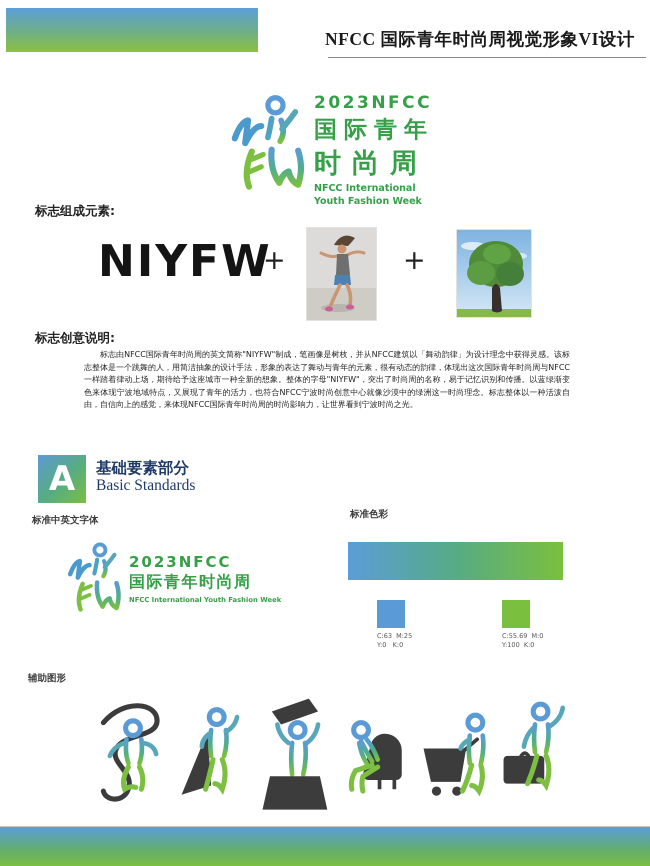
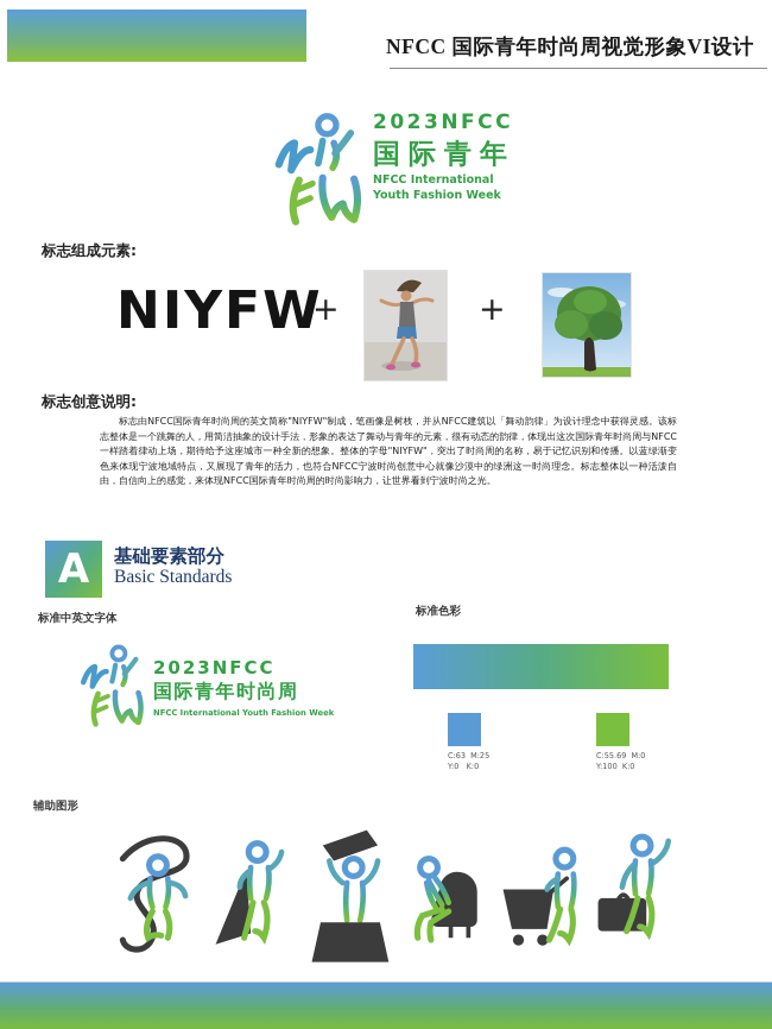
  NFCC 国际青年时尚周视觉形象VI设计
  2023NFCC
  国际青年
- 时尚周
  NFCC International
  Youth Fashion Week
  标志组成元素:
  NIYFW
  +
  +
  标志创意说明:
  标志由NFCC国际青年时尚周的英文简称"NIYFW"制成，笔画像是树枝，并从NFCC建筑以「舞动韵律」为设计理念中获得灵感。该标志整体是一个跳舞的人，用简洁抽象的设计手法，形象的表达了舞动与青年的元素，很有动态的韵律，体现出这次国际青年时尚周与NFCC一样踏着律动上场，期待给予这座城市一种全新的想象。整体的字母"NIYFW"，突出了时尚周的名称，易于记忆识别和传播。以蓝绿渐变色来体现宁波地域特点，又展现了青年的活力，也符合NFCC宁波时尚创意中心就像沙漠中的绿洲这一时尚理念。标志整体以一种活泼自由，自信向上的感觉，来体现NFCC国际青年时尚周的时尚影响力，让世界看到宁波时尚之光。
  A
  基础要素部分
  Basic Standards
  标准中英文字体
  2023NFCC
  国际青年时尚周
  NFCC International Youth Fashion Week
  标准色彩
  C:63 M:25
  Y:0 K:0
  C:55.69 M:0
  Y:100 K:0
  辅助图形
